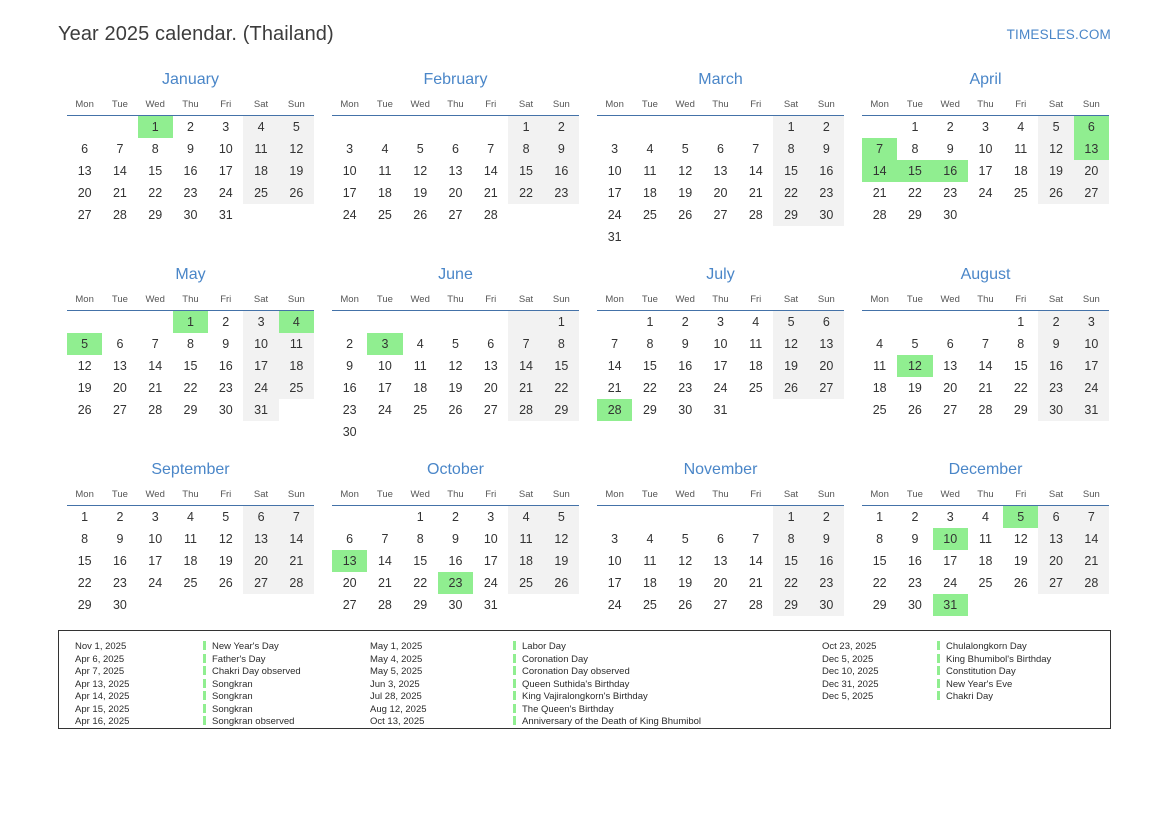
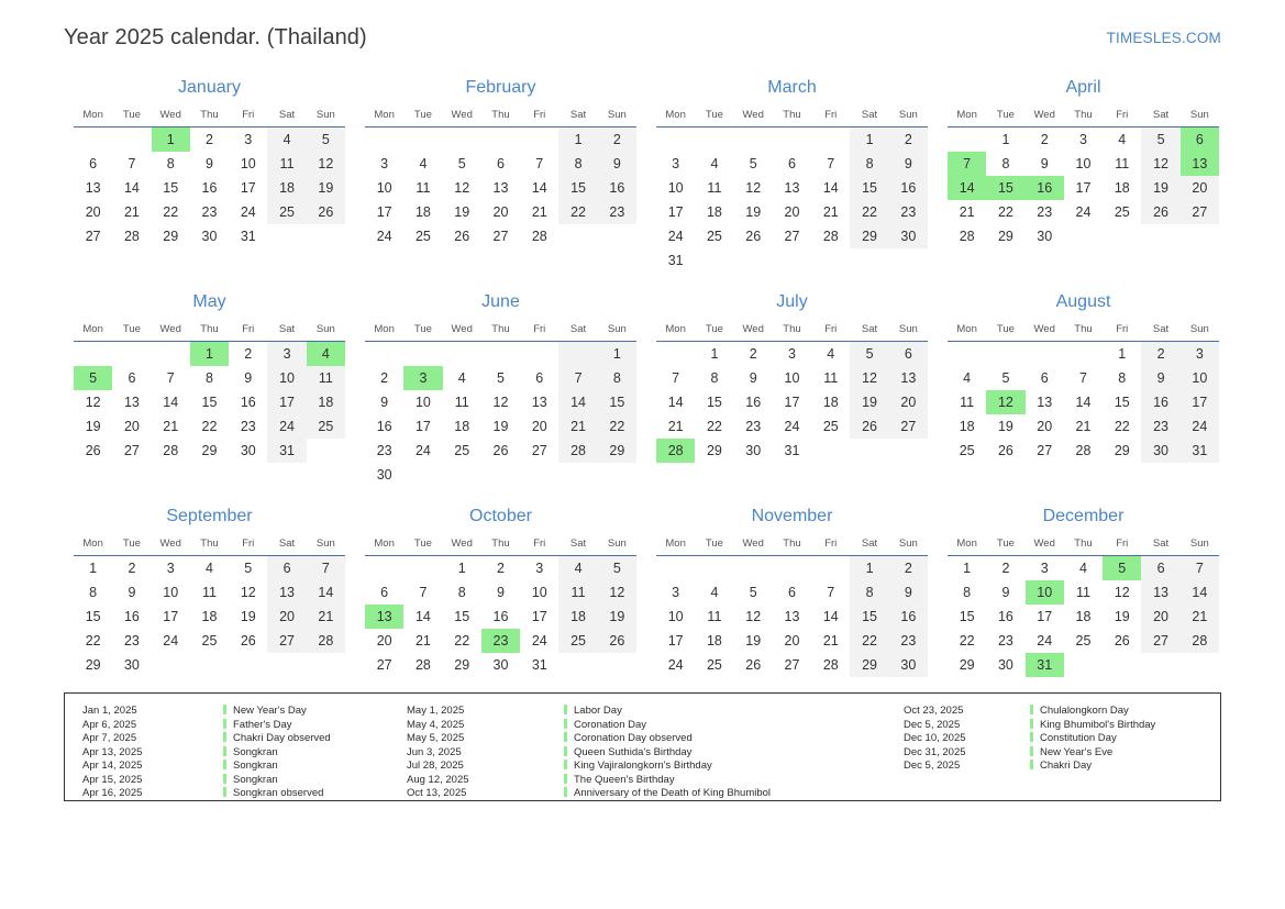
  Year 2025 calendar. (Thailand)
  TIMESLES.COM
  January
  Mon	Tue	Wed	Thu	Fri	Sat	Sun
  		1	2	3	4	5
  6	7	8	9	10	11	12
  13	14	15	16	17	18	19
  20	21	22	23	24	25	26
  27	28	29	30	31
  February
  Mon	Tue	Wed	Thu	Fri	Sat	Sun
  					1	2
  3	4	5	6	7	8	9
  10	11	12	13	14	15	16
  17	18	19	20	21	22	23
  24	25	26	27	28
  March
  Mon	Tue	Wed	Thu	Fri	Sat	Sun
  					1	2
  3	4	5	6	7	8	9
  10	11	12	13	14	15	16
  17	18	19	20	21	22	23
  24	25	26	27	28	29	30
  31
  April
  Mon	Tue	Wed	Thu	Fri	Sat	Sun
  	1	2	3	4	5	6
  7	8	9	10	11	12	13
  14	15	16	17	18	19	20
  21	22	23	24	25	26	27
  28	29	30
  May
  Mon	Tue	Wed	Thu	Fri	Sat	Sun
  			1	2	3	4
  5	6	7	8	9	10	11
  12	13	14	15	16	17	18
  19	20	21	22	23	24	25
  26	27	28	29	30	31
  June
  Mon	Tue	Wed	Thu	Fri	Sat	Sun
  						1
  2	3	4	5	6	7	8
  9	10	11	12	13	14	15
  16	17	18	19	20	21	22
  23	24	25	26	27	28	29
  30
  July
  Mon	Tue	Wed	Thu	Fri	Sat	Sun
  	1	2	3	4	5	6
  7	8	9	10	11	12	13
  14	15	16	17	18	19	20
  21	22	23	24	25	26	27
  28	29	30	31
  August
  Mon	Tue	Wed	Thu	Fri	Sat	Sun
  				1	2	3
  4	5	6	7	8	9	10
  11	12	13	14	15	16	17
  18	19	20	21	22	23	24
  25	26	27	28	29	30	31
  September
  Mon	Tue	Wed	Thu	Fri	Sat	Sun
  1	2	3	4	5	6	7
  8	9	10	11	12	13	14
  15	16	17	18	19	20	21
  22	23	24	25	26	27	28
  29	30
  October
  Mon	Tue	Wed	Thu	Fri	Sat	Sun
  		1	2	3	4	5
  6	7	8	9	10	11	12
  13	14	15	16	17	18	19
  20	21	22	23	24	25	26
  27	28	29	30	31
  November
  Mon	Tue	Wed	Thu	Fri	Sat	Sun
  					1	2
  3	4	5	6	7	8	9
  10	11	12	13	14	15	16
  17	18	19	20	21	22	23
  24	25	26	27	28	29	30
  December
  Mon	Tue	Wed	Thu	Fri	Sat	Sun
  1	2	3	4	5	6	7
  8	9	10	11	12	13	14
  15	16	17	18	19	20	21
  22	23	24	25	26	27	28
  29	30	31
- Nov 1, 2025
+ Jan 1, 2025
  New Year's Day
  Apr 6, 2025
  Father's Day
  Apr 7, 2025
  Chakri Day observed
  Apr 13, 2025
  Songkran
  Apr 14, 2025
  Songkran
  Apr 15, 2025
  Songkran
  Apr 16, 2025
  Songkran observed
  May 1, 2025
  Labor Day
  May 4, 2025
  Coronation Day
  May 5, 2025
  Coronation Day observed
  Jun 3, 2025
  Queen Suthida's Birthday
  Jul 28, 2025
  King Vajiralongkorn's Birthday
  Aug 12, 2025
  The Queen's Birthday
  Oct 13, 2025
  Anniversary of the Death of King Bhumibol
  Oct 23, 2025
  Chulalongkorn Day
  Dec 5, 2025
  King Bhumibol's Birthday
  Dec 10, 2025
  Constitution Day
  Dec 31, 2025
  New Year's Eve
  Dec 5, 2025
  Chakri Day
